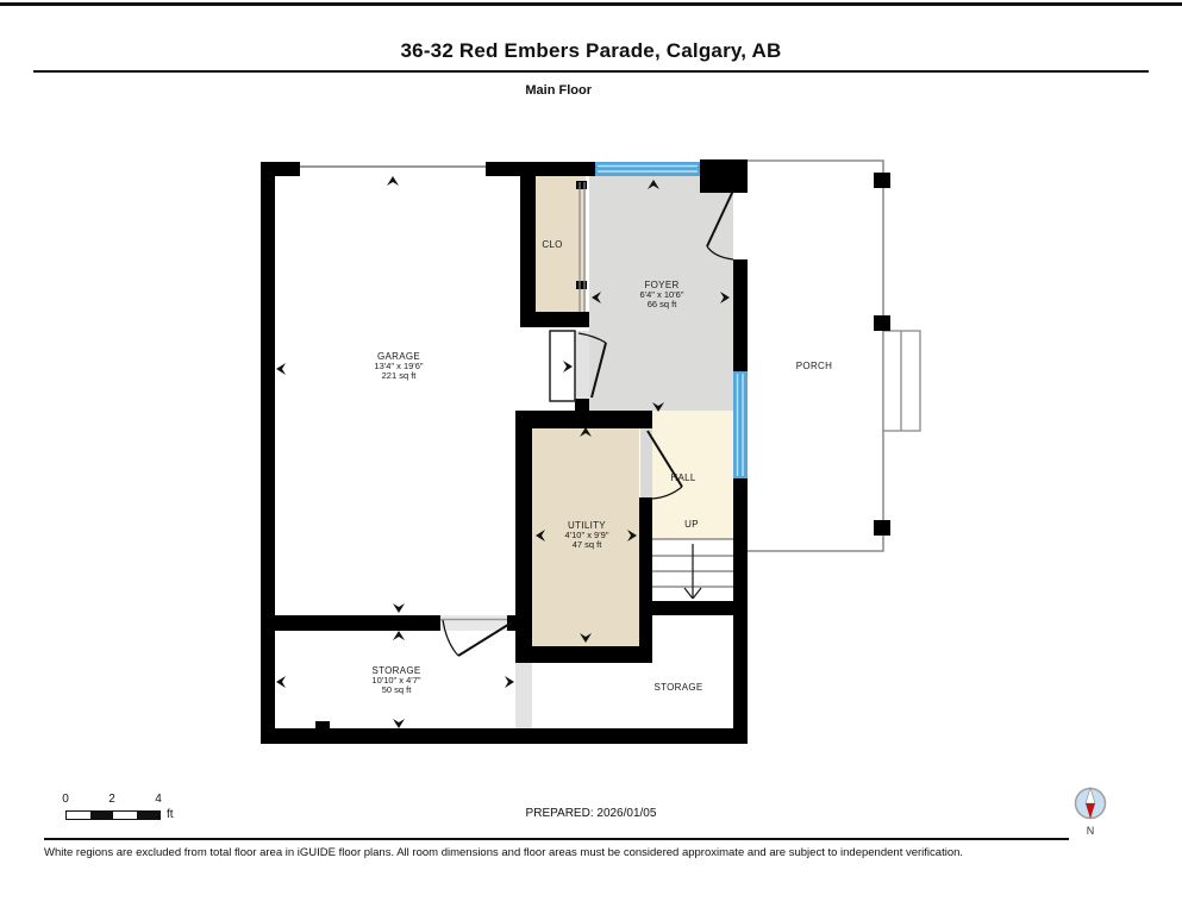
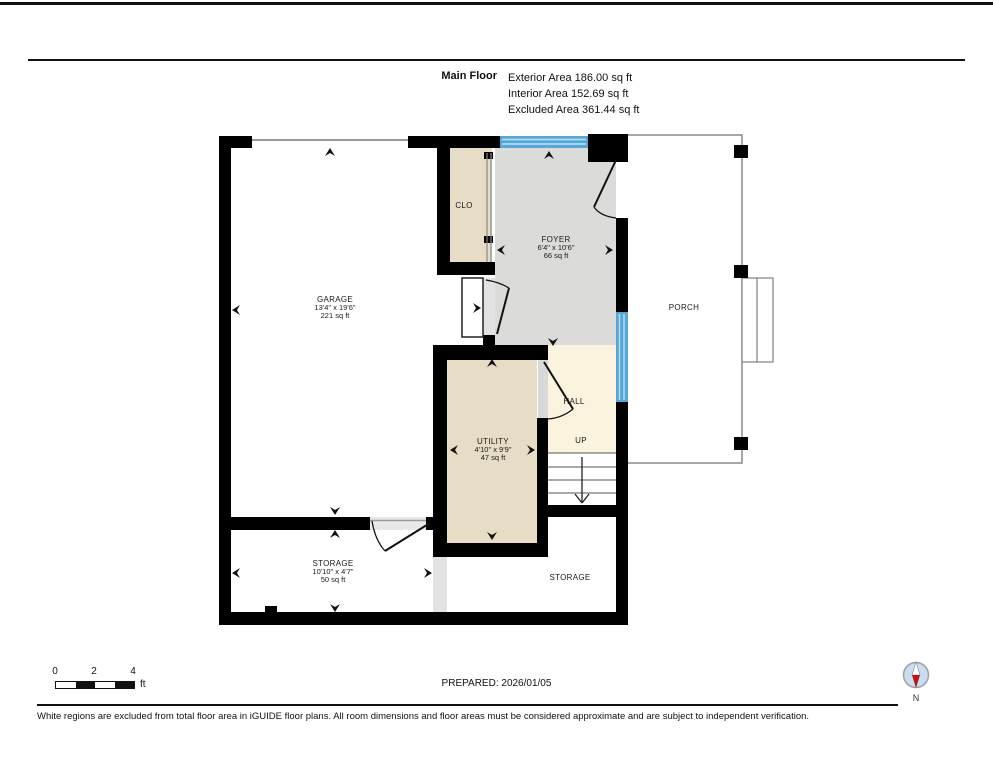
- 36-32 Red Embers Parade, Calgary, AB
  Main Floor
+ Exterior Area 186.00 sq ft
+ Interior Area 152.69 sq ft
+ Excluded Area 361.44 sq ft
  GARAGE
  13'4" x 19'6"
  221 sq ft
  CLO
  FOYER
  6'4" x 10'6"
  66 sq ft
  PORCH
  HALL
  UP
  UTILITY
  4'10" x 9'9"
  47 sq ft
  STORAGE
  10'10" x 4'7"
  50 sq ft
  STORAGE
  0
  2
  4
  ft
  PREPARED: 2026/01/05
  N
  White regions are excluded from total floor area in iGUIDE floor plans. All room dimensions and floor areas must be considered approximate and are subject to independent verification.
